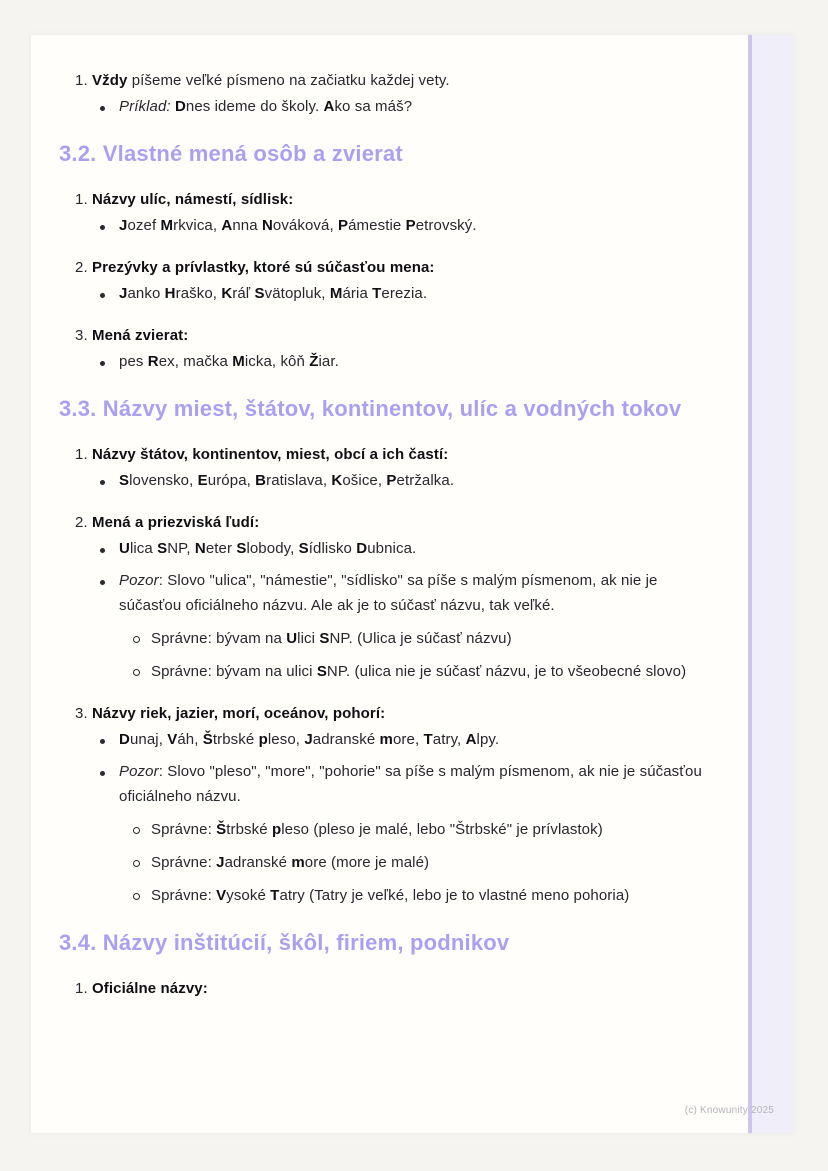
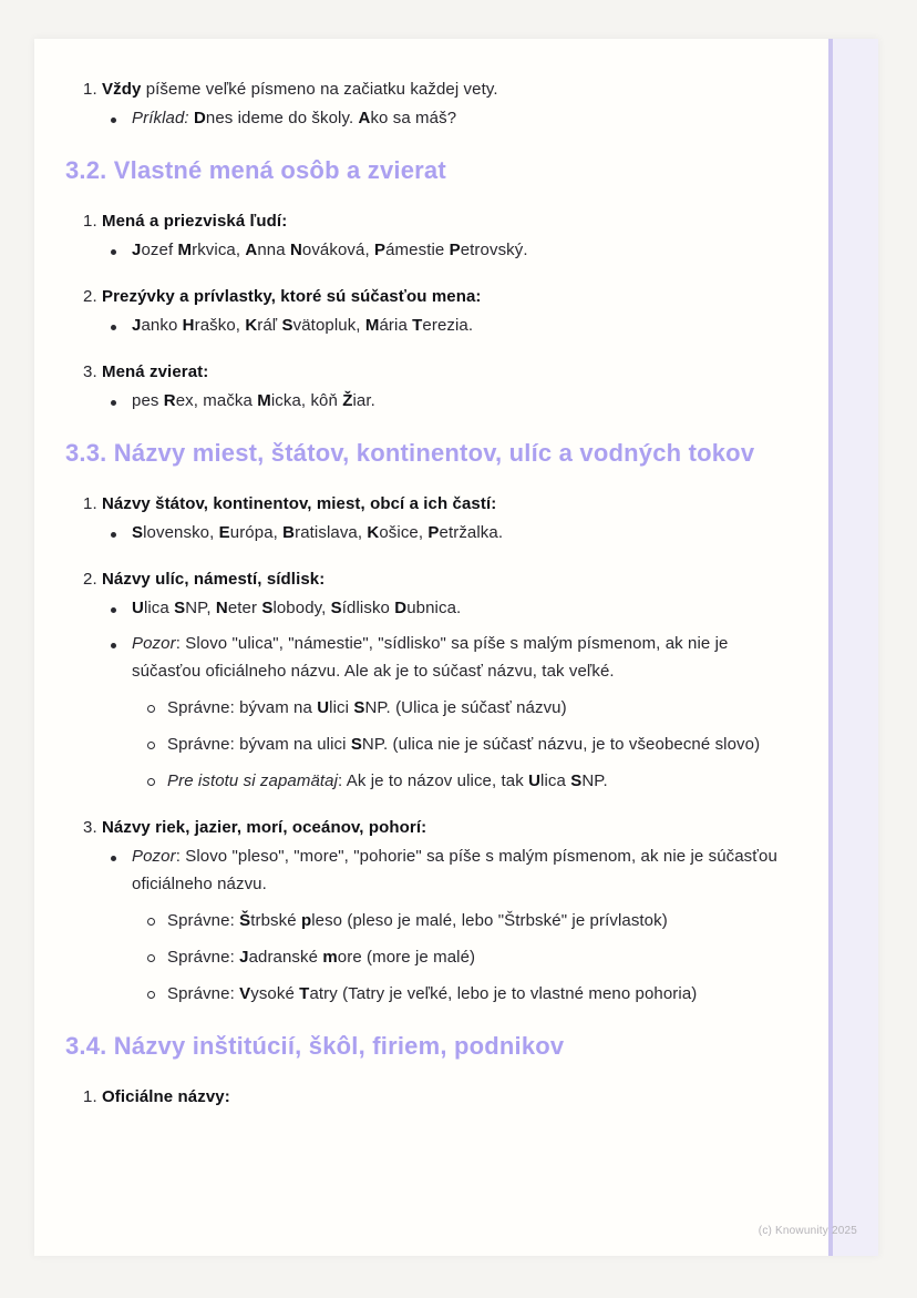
  1.
  Vždy píšeme veľké písmeno na začiatku každej vety.
  Príklad: Dnes ideme do školy. Ako sa máš?
  3.2. Vlastné mená osôb a zvierat
  1.
- Názvy ulíc, námestí, sídlisk:
+ Mená a priezviská ľudí:
  Jozef Mrkvica, Anna Nováková, Pámestie Petrovský.
  2.
  Prezývky a prívlastky, ktoré sú súčasťou mena:
  Janko Hraško, Kráľ Svätopluk, Mária Terezia.
  3.
  Mená zvierat:
  pes Rex, mačka Micka, kôň Žiar.
  3.3. Názvy miest, štátov, kontinentov, ulíc a vodných tokov
  1.
  Názvy štátov, kontinentov, miest, obcí a ich častí:
  Slovensko, Európa, Bratislava, Košice, Petržalka.
  2.
- Mená a priezviská ľudí:
+ Názvy ulíc, námestí, sídlisk:
  Ulica SNP, Neter Slobody, Sídlisko Dubnica.
  Pozor: Slovo "ulica", "námestie", "sídlisko" sa píše s malým písmenom, ak nie je súčasťou oficiálneho názvu. Ale ak je to súčasť názvu, tak veľké.
  Správne: bývam na Ulici SNP. (Ulica je súčasť názvu)
  Správne: bývam na ulici SNP. (ulica nie je súčasť názvu, je to všeobecné slovo)
+ Pre istotu si zapamätaj: Ak je to názov ulice, tak Ulica SNP.
  3.
  Názvy riek, jazier, morí, oceánov, pohorí:
- Dunaj, Váh, Štrbské pleso, Jadranské more, Tatry, Alpy.
  Pozor: Slovo "pleso", "more", "pohorie" sa píše s malým písmenom, ak nie je súčasťou oficiálneho názvu.
  Správne: Štrbské pleso (pleso je malé, lebo "Štrbské" je prívlastok)
  Správne: Jadranské more (more je malé)
  Správne: Vysoké Tatry (Tatry je veľké, lebo je to vlastné meno pohoria)
  3.4. Názvy inštitúcií, škôl, firiem, podnikov
  1.
  Oficiálne názvy:
  (c) Knowunity 2025
